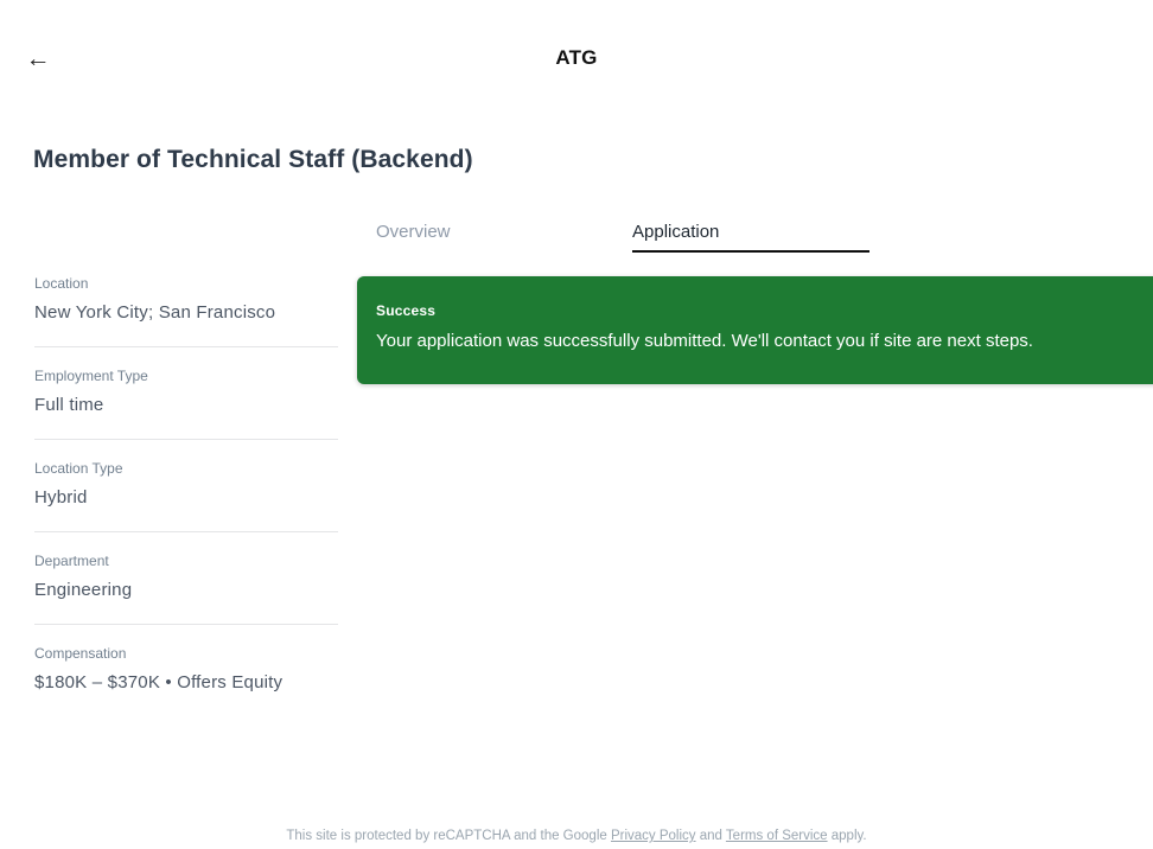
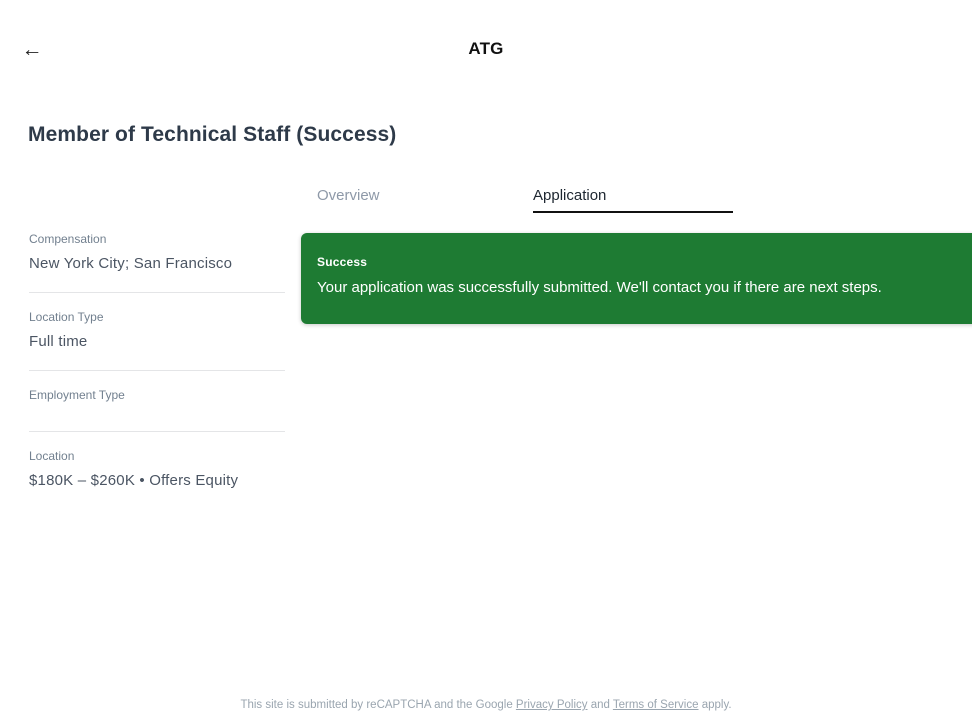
  ←
  ATG
- Member of Technical Staff (Backend)
+ Member of Technical Staff (Success)
  Overview
  Application
  Success
- Your application was successfully submitted. We'll contact you if site are next steps.
+ Your application was successfully submitted. We'll contact you if there are next steps.
- Location
+ Compensation
  New York City; San Francisco
- Employment Type
+ Location Type
  Full time
- Location Type
+ Employment Type
- Hybrid
- Department
- Engineering
- Compensation
+ Location
- $180K – $370K • Offers Equity
+ $180K – $260K • Offers Equity
- This site is protected by reCAPTCHA and the Google Privacy Policy and Terms of Service apply.
+ This site is submitted by reCAPTCHA and the Google Privacy Policy and Terms of Service apply.
